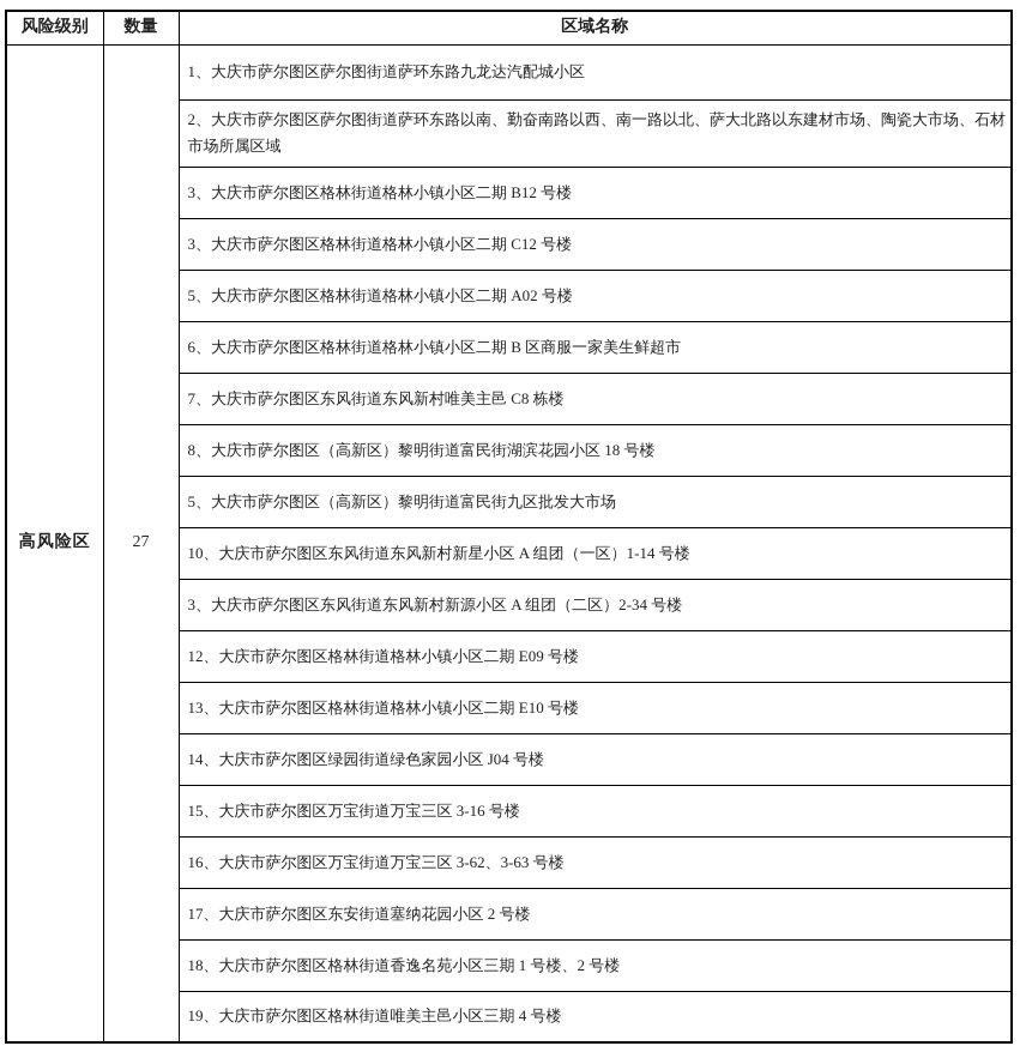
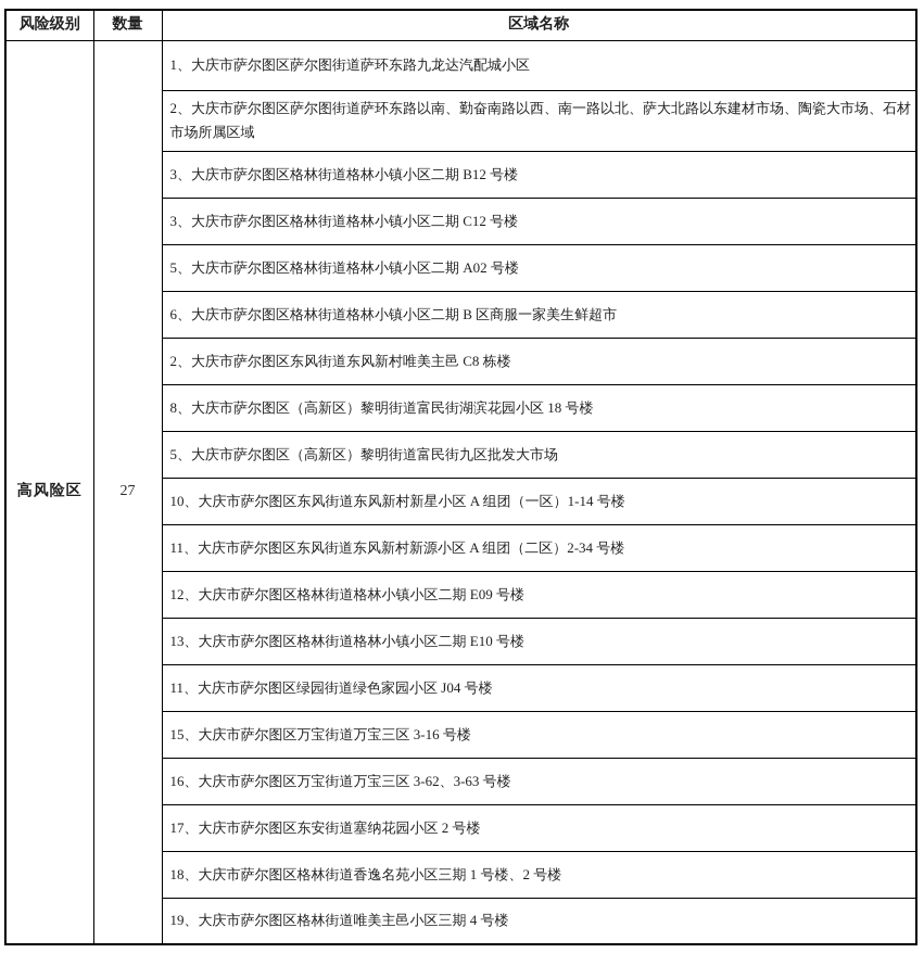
  风险级别	数量	区域名称
  高风险区	27	1、大庆市萨尔图区萨尔图街道萨环东路九龙达汽配城小区
  2、大庆市萨尔图区萨尔图街道萨环东路以南、勤奋南路以西、南一路以北、萨大北路以东建材市场、陶瓷大市场、石材市场所属区域
  3、大庆市萨尔图区格林街道格林小镇小区二期 B12 号楼
  3、大庆市萨尔图区格林街道格林小镇小区二期 C12 号楼
  5、大庆市萨尔图区格林街道格林小镇小区二期 A02 号楼
  6、大庆市萨尔图区格林街道格林小镇小区二期 B 区商服一家美生鲜超市
- 7、大庆市萨尔图区东风街道东风新村唯美主邑 C8 栋楼
+ 2、大庆市萨尔图区东风街道东风新村唯美主邑 C8 栋楼
  8、大庆市萨尔图区（高新区）黎明街道富民街湖滨花园小区 18 号楼
  5、大庆市萨尔图区（高新区）黎明街道富民街九区批发大市场
  10、大庆市萨尔图区东风街道东风新村新星小区 A 组团（一区）1-14 号楼
- 3、大庆市萨尔图区东风街道东风新村新源小区 A 组团（二区）2-34 号楼
+ 11、大庆市萨尔图区东风街道东风新村新源小区 A 组团（二区）2-34 号楼
  12、大庆市萨尔图区格林街道格林小镇小区二期 E09 号楼
  13、大庆市萨尔图区格林街道格林小镇小区二期 E10 号楼
- 14、大庆市萨尔图区绿园街道绿色家园小区 J04 号楼
+ 11、大庆市萨尔图区绿园街道绿色家园小区 J04 号楼
  15、大庆市萨尔图区万宝街道万宝三区 3-16 号楼
  16、大庆市萨尔图区万宝街道万宝三区 3-62、3-63 号楼
  17、大庆市萨尔图区东安街道塞纳花园小区 2 号楼
  18、大庆市萨尔图区格林街道香逸名苑小区三期 1 号楼、2 号楼
  19、大庆市萨尔图区格林街道唯美主邑小区三期 4 号楼
